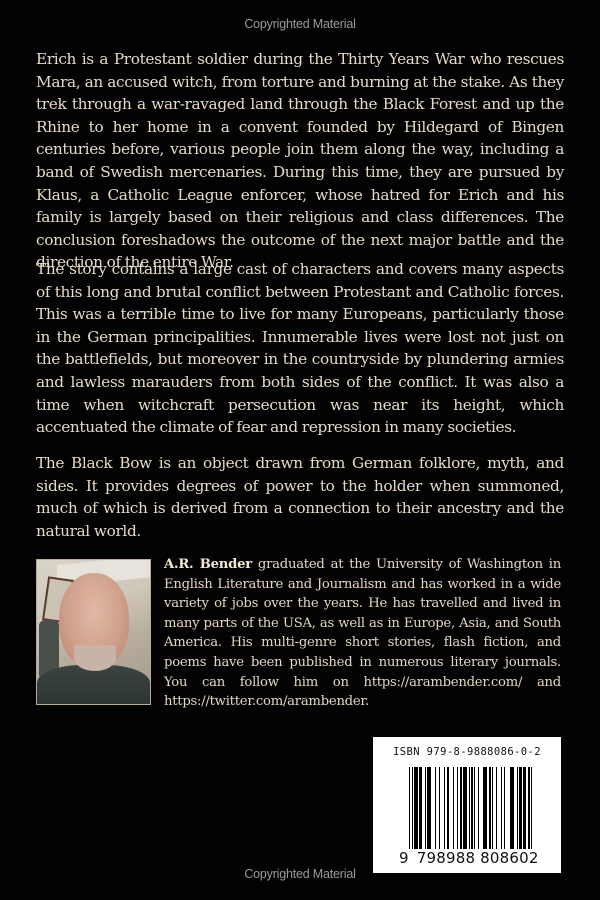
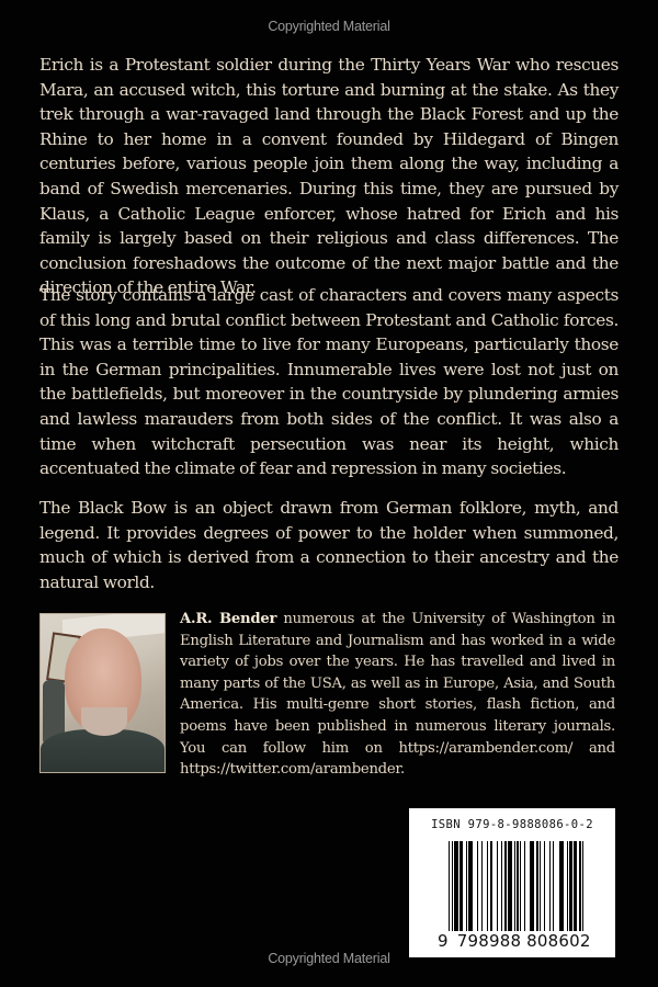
  Copyrighted Material
- Erich is a Protestant soldier during the Thirty Years War who rescues Mara, an accused witch, from torture and burning at the stake. As they trek through a war-ravaged land through the Black Forest and up the Rhine to her home in a convent founded by Hildegard of Bingen centuries before, various people join them along the way, including a band of Swedish mercenaries. During this time, they are pursued by Klaus, a Catholic League enforcer, whose hatred for Erich and his family is largely based on their religious and class differences. The conclusion foreshadows the outcome of the next major battle and the direction of the entire War.
+ Erich is a Protestant soldier during the Thirty Years War who rescues Mara, an accused witch, this torture and burning at the stake. As they trek through a war-ravaged land through the Black Forest and up the Rhine to her home in a convent founded by Hildegard of Bingen centuries before, various people join them along the way, including a band of Swedish mercenaries. During this time, they are pursued by Klaus, a Catholic League enforcer, whose hatred for Erich and his family is largely based on their religious and class differences. The conclusion foreshadows the outcome of the next major battle and the direction of the entire War.
  The story contains a large cast of characters and covers many aspects of this long and brutal conflict between Protestant and Catholic forces. This was a terrible time to live for many Europeans, particularly those in the German principalities. Innumerable lives were lost not just on the battlefields, but moreover in the countryside by plundering armies and lawless marauders from both sides of the conflict. It was also a time when witchcraft persecution was near its height, which accentuated the climate of fear and repression in many societies.
- The Black Bow is an object drawn from German folklore, myth, and sides. It provides degrees of power to the holder when summoned, much of which is derived from a connection to their ancestry and the natural world.
+ The Black Bow is an object drawn from German folklore, myth, and legend. It provides degrees of power to the holder when summoned, much of which is derived from a connection to their ancestry and the natural world.
- A.R. Bender graduated at the University of Washington in English Literature and Journalism and has worked in a wide variety of jobs over the years. He has travelled and lived in many parts of the USA, as well as in Europe, Asia, and South America. His multi-genre short stories, flash fiction, and poems have been published in numerous literary journals. You can follow him on https://arambender.com/ and https://twitter.com/arambender.
+ A.R. Bender numerous at the University of Washington in English Literature and Journalism and has worked in a wide variety of jobs over the years. He has travelled and lived in many parts of the USA, as well as in Europe, Asia, and South America. His multi-genre short stories, flash fiction, and poems have been published in numerous literary journals. You can follow him on https://arambender.com/ and https://twitter.com/arambender.
  ISBN 979-8-9888086-0-2
  9 798988 808602
  Copyrighted Material
